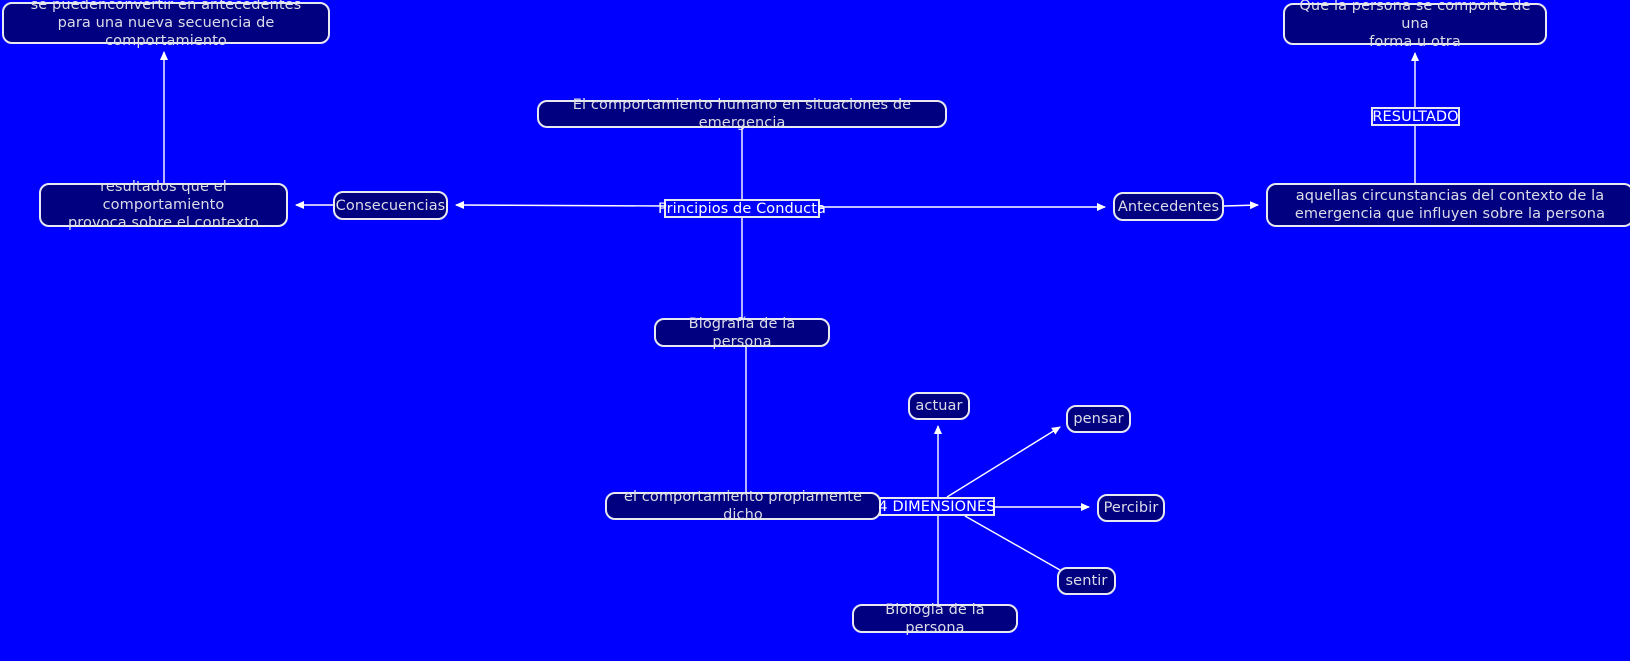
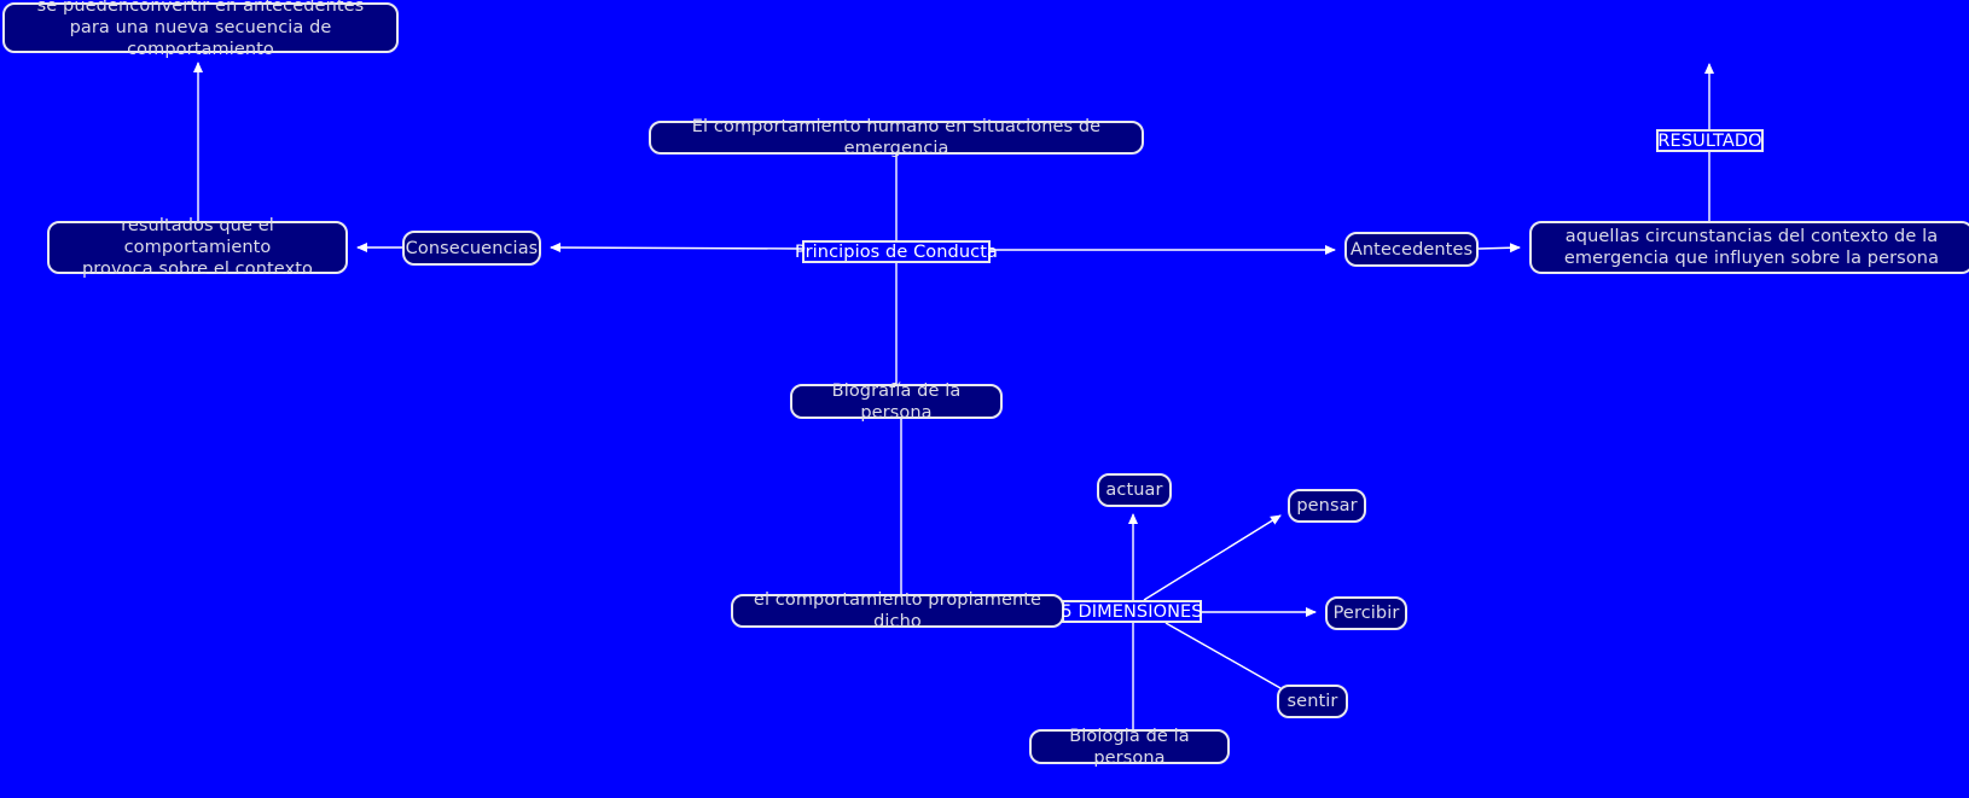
  se puedenconvertir en antecedentes
  para una nueva secuencia de comportamiento
- Que la persona se comporte de una
- forma u otra
  El comportamiento humano en situaciones de emergencia
  resultados que el comportamiento
  provoca sobre el contexto
  Consecuencias
  Antecedentes
  aquellas circunstancias del contexto de la
  emergencia que influyen sobre la persona
  Biografía de la persona
  actuar
  pensar
  el comportamiento propiamente dicho
  Percibir
  sentir
  Biologia de la persona
  RESULTADO
  Principios de Conducta
- 4 DIMENSIONES
+ 5 DIMENSIONES
